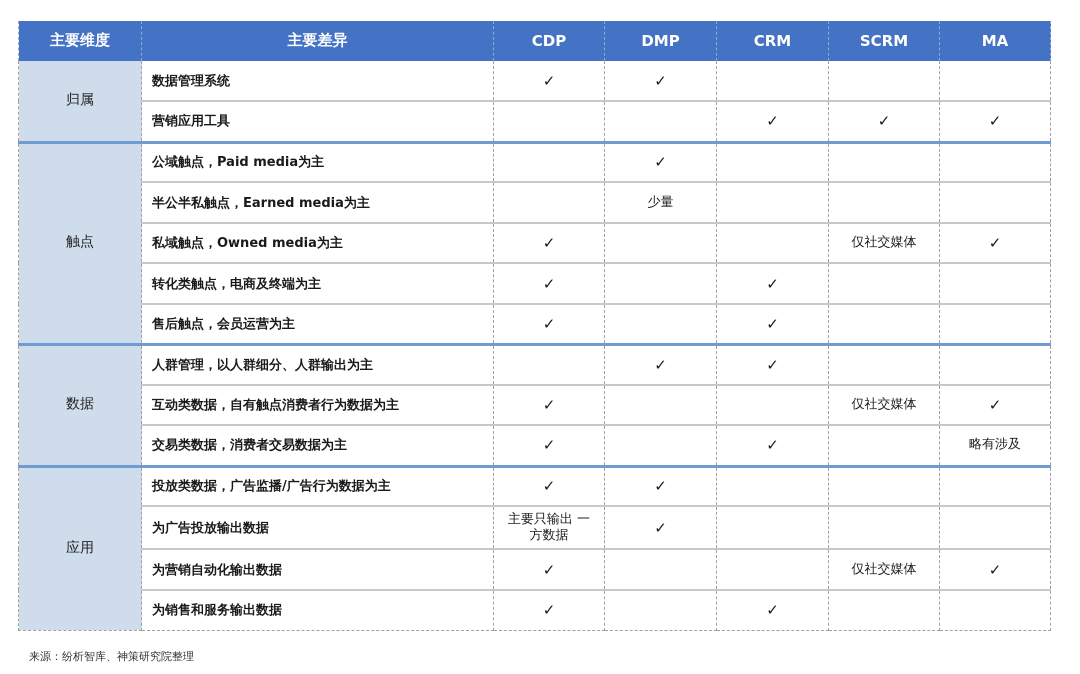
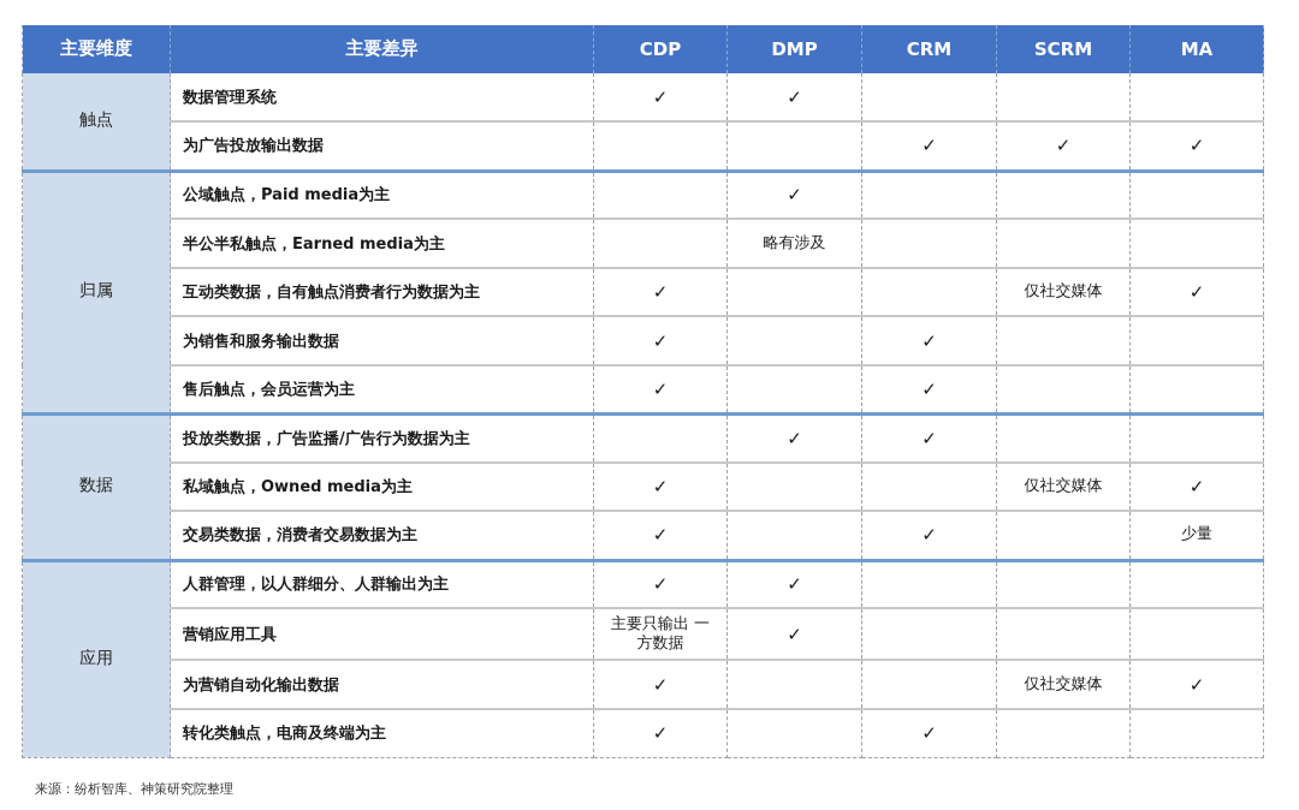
  主要维度	主要差异	CDP	DMP	CRM	SCRM	MA
- 归属	数据管理系统	✓	✓
+ 触点	数据管理系统	✓	✓
- 营销应用工具			✓	✓	✓
+ 为广告投放输出数据			✓	✓	✓
- 触点	公域触点，Paid media为主		✓
+ 归属	公域触点，Paid media为主		✓
- 半公半私触点，Earned media为主		少量
+ 半公半私触点，Earned media为主		略有涉及
- 私域触点，Owned media为主	✓			仅社交媒体	✓
+ 互动类数据，自有触点消费者行为数据为主	✓			仅社交媒体	✓
- 转化类触点，电商及终端为主	✓		✓
+ 为销售和服务输出数据	✓		✓
  售后触点，会员运营为主	✓		✓
- 数据	人群管理，以人群细分、人群输出为主		✓	✓
+ 数据	投放类数据，广告监播/广告行为数据为主		✓	✓
- 互动类数据，自有触点消费者行为数据为主	✓			仅社交媒体	✓
+ 私域触点，Owned media为主	✓			仅社交媒体	✓
- 交易类数据，消费者交易数据为主	✓		✓		略有涉及
+ 交易类数据，消费者交易数据为主	✓		✓		少量
- 应用	投放类数据，广告监播/广告行为数据为主	✓	✓
+ 应用	人群管理，以人群细分、人群输出为主	✓	✓
- 为广告投放输出数据	主要只输出 一方数据	✓
+ 营销应用工具	主要只输出 一方数据	✓
  为营销自动化输出数据	✓			仅社交媒体	✓
- 为销售和服务输出数据	✓		✓
+ 转化类触点，电商及终端为主	✓		✓
  来源：纷析智库、神策研究院整理
